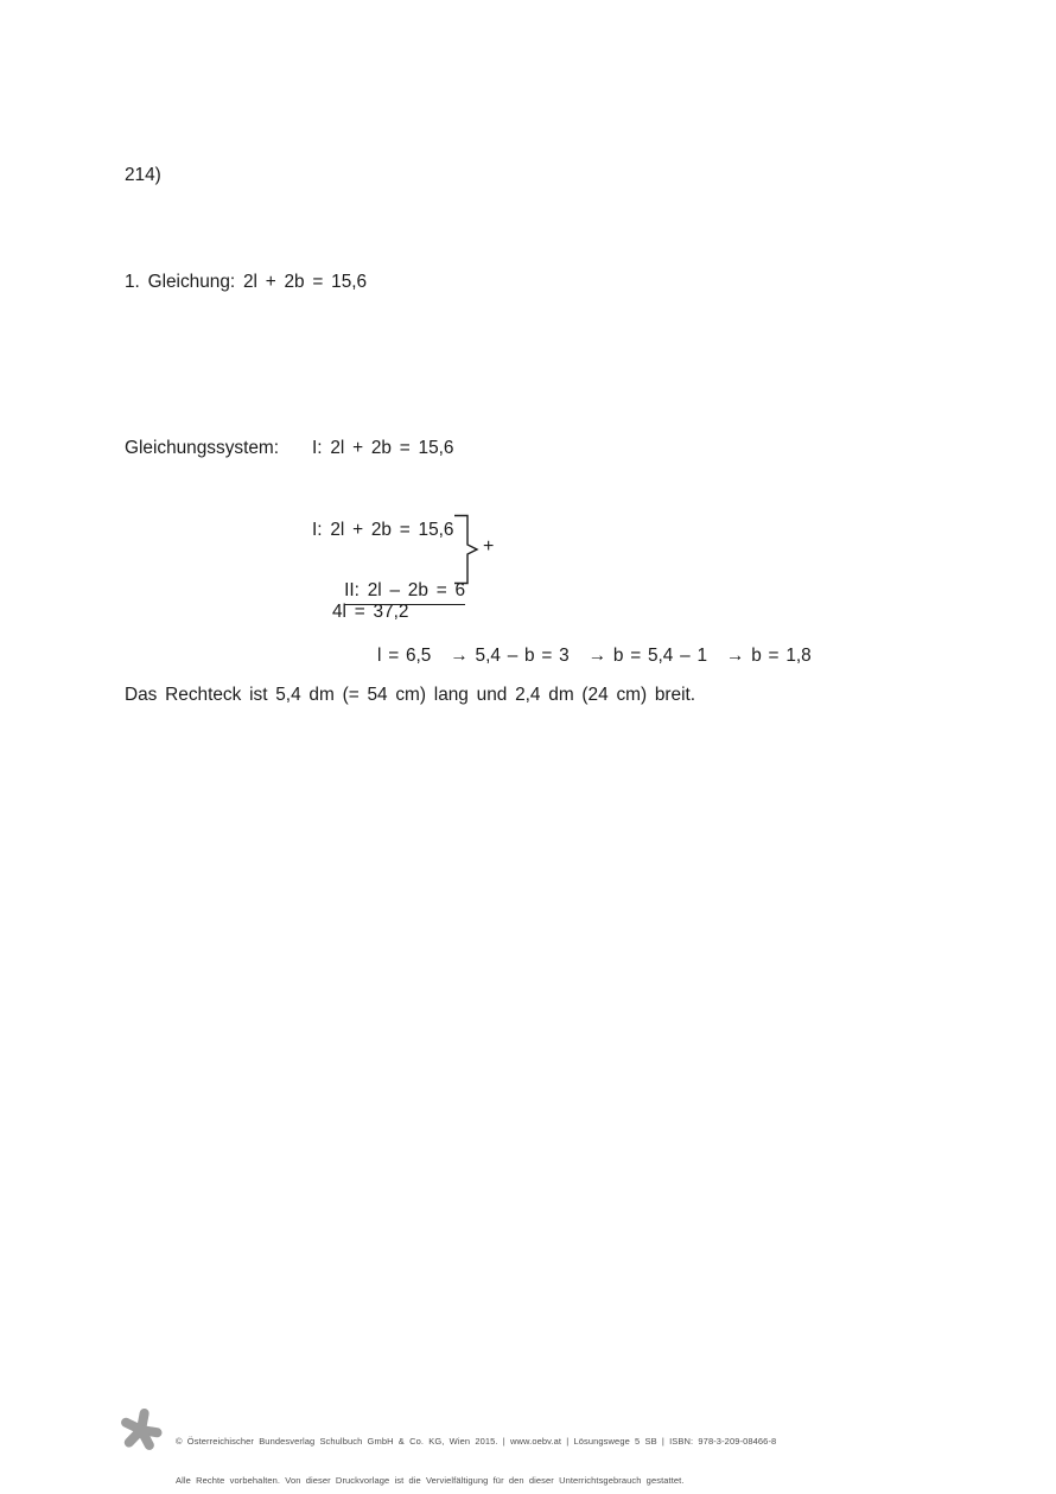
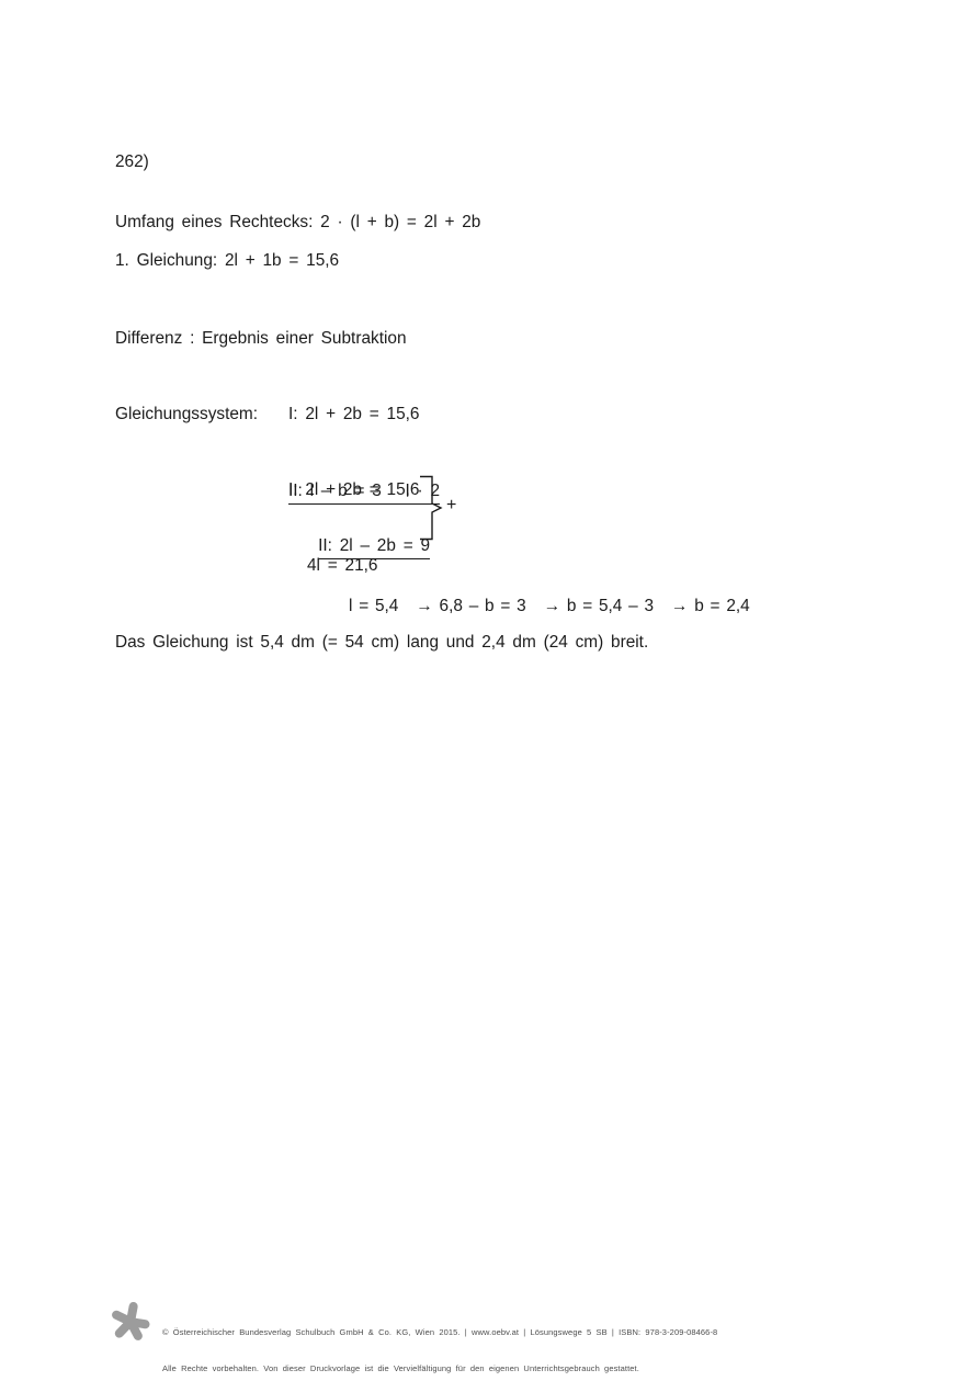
- 214)
+ 262)
+ Umfang eines Rechtecks: 2 · (l + b) = 2l + 2b
- 1. Gleichung: 2l + 2b = 15,6
+ 1. Gleichung: 2l + 1b = 15,6
+ Differenz : Ergebnis einer Subtraktion
  Gleichungssystem:
  I: 2l + 2b = 15,6
+ II: l – b = 3
+ I · 2
  I: 2l + 2b = 15,6
- II: 2l – 2b = 6
+ II: 2l – 2b = 9
  +
- 4l = 37,2
+ 4l = 21,6
- l = 6,5
+ l = 5,4
- → 5,4 – b = 3
+ → 6,8 – b = 3
- → b = 5,4 – 1
+ → b = 5,4 – 3
- → b = 1,8
+ → b = 2,4
- Das Rechteck ist 5,4 dm (= 54 cm) lang und 2,4 dm (24 cm) breit.
+ Das Gleichung ist 5,4 dm (= 54 cm) lang und 2,4 dm (24 cm) breit.
  © Österreichischer Bundesverlag Schulbuch GmbH & Co. KG, Wien 2015. | www.oebv.at | Lösungswege 5 SB | ISBN: 978-3-209-08466-8
- Alle Rechte vorbehalten. Von dieser Druckvorlage ist die Vervielfältigung für den dieser Unterrichtsgebrauch gestattet.
+ Alle Rechte vorbehalten. Von dieser Druckvorlage ist die Vervielfältigung für den eigenen Unterrichtsgebrauch gestattet.
